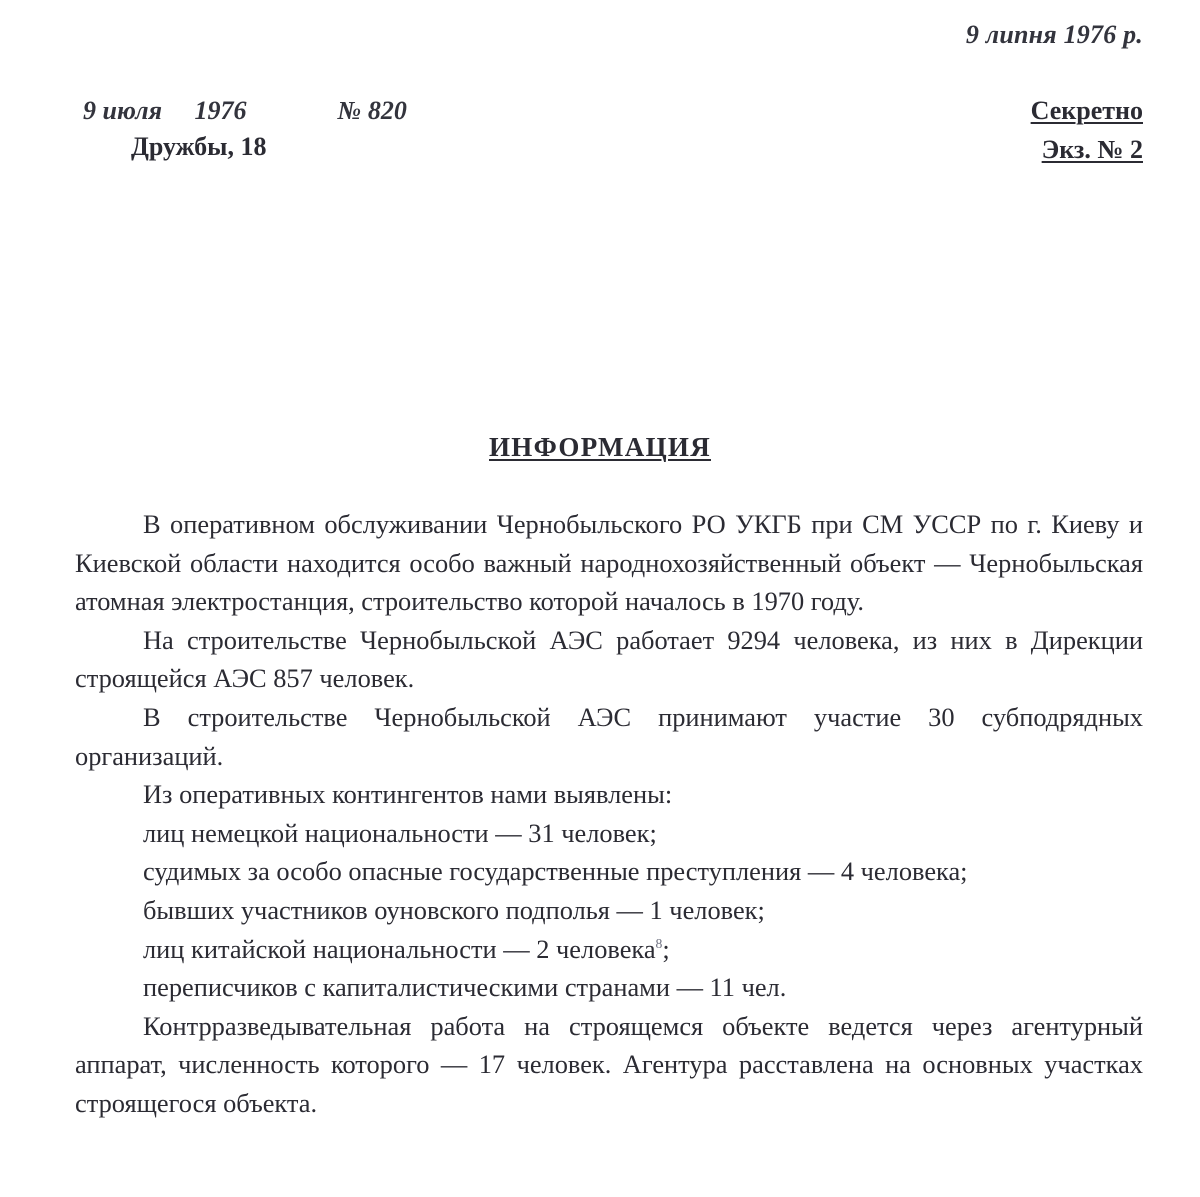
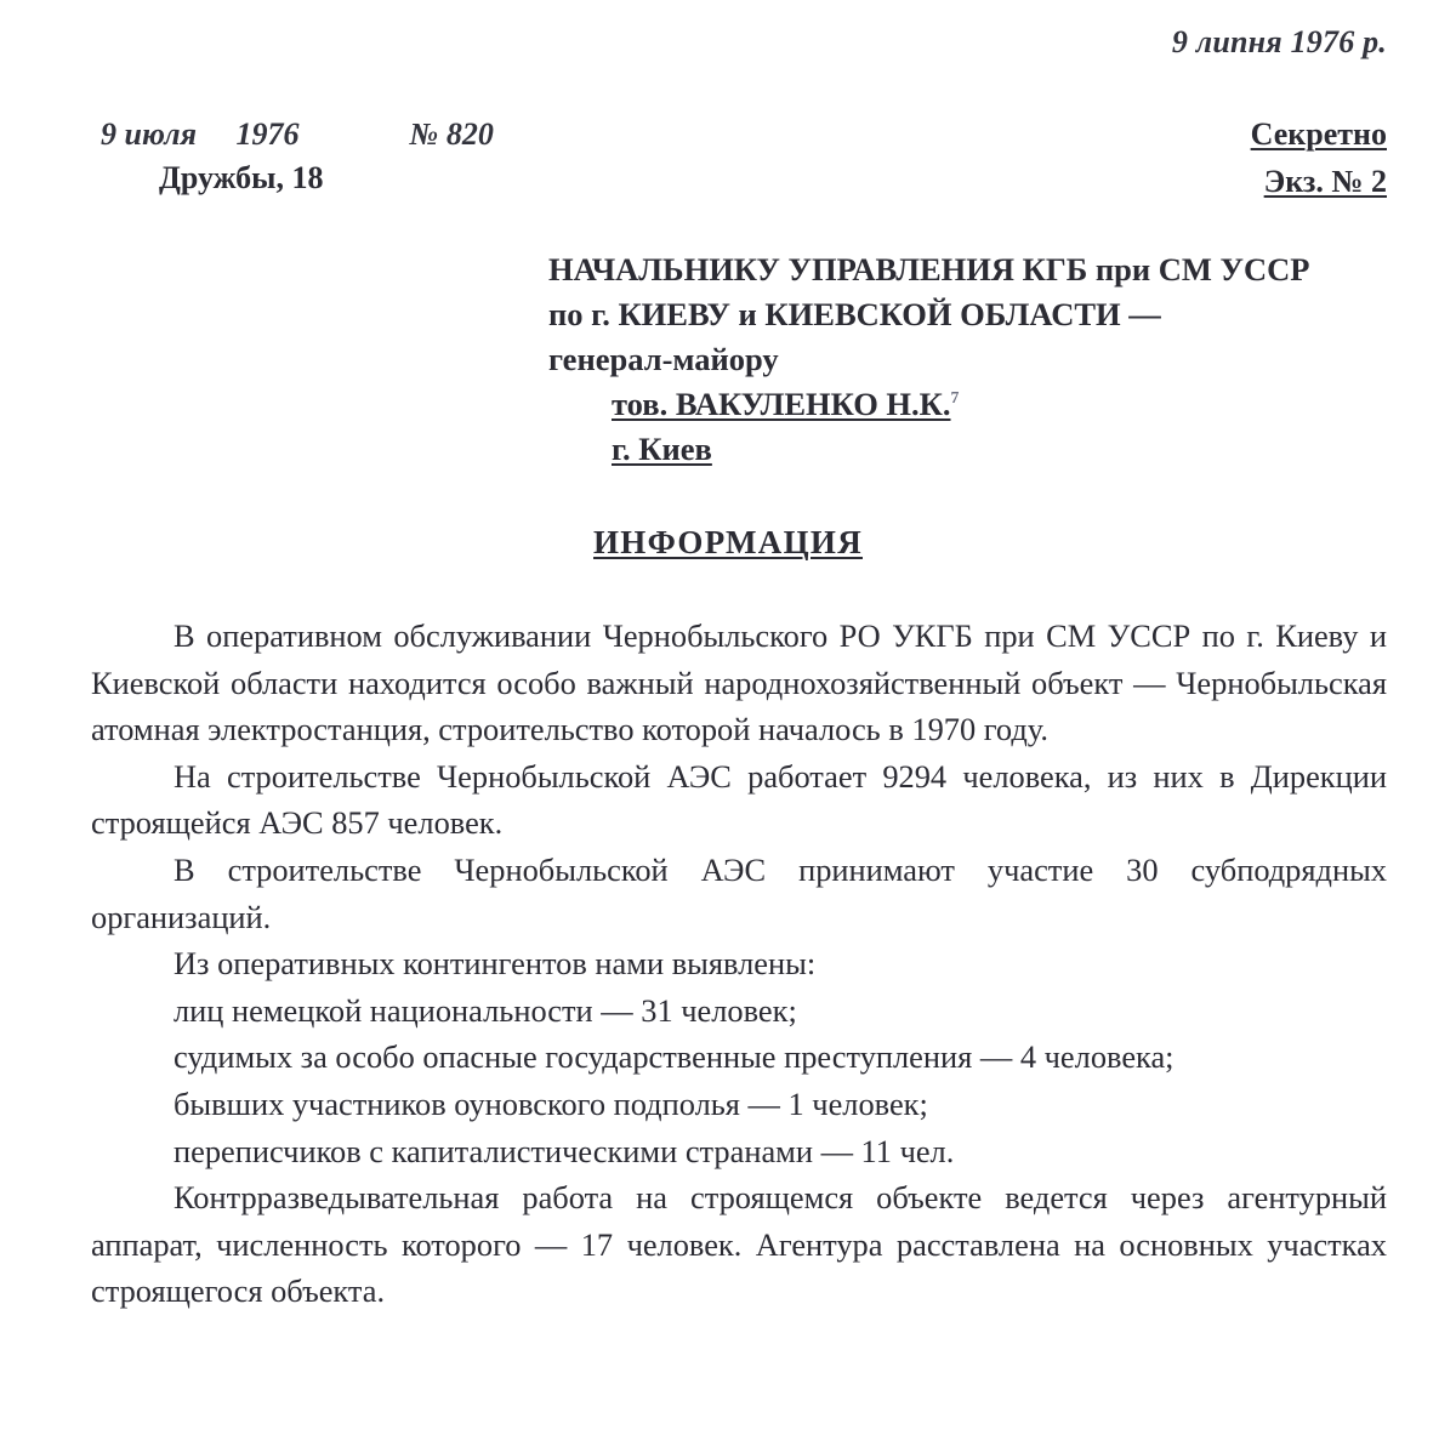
  9 липня 1976 р.
  9 июля 1976 № 820
  Дружбы, 18
  Секретно
  Экз. № 2
+ НАЧАЛЬНИКУ УПРАВЛЕНИЯ КГБ при СМ УССР
+ по г. КИЕВУ и КИЕВСКОЙ ОБЛАСТИ —
+ генерал-майору
+ тов. ВАКУЛЕНКО Н.К.7
+ г. Киев
  ИНФОРМАЦИЯ
  В оперативном обслуживании Чернобыльского РО УКГБ при СМ УССР по г. Киеву и Киевской области находится особо важный народнохозяйствен­ный объект — Чернобыльская атомная электростанция, строительство кото­рой началось в 1970 году.
  На строительстве Чернобыльской АЭС работает 9294 человека, из них в Дирекции строящейся АЭС 857 человек.
  В строительстве Чернобыльской АЭС принимают участие 30 субподряд­ных организаций.
  Из оперативных контингентов нами выявлены:
  лиц немецкой национальности — 31 человек;
  судимых за особо опасные государственные преступления — 4 человека;
  бывших участников оуновского подполья — 1 человек;
- лиц китайской национальности — 2 человека8;
  переписчиков с капиталистическими странами — 11 чел.
  Контрразведывательная работа на строящемся объекте ведется через агентурный аппарат, численность которого — 17 человек. Агентура расставле­на на основных участках строящегося объекта.
